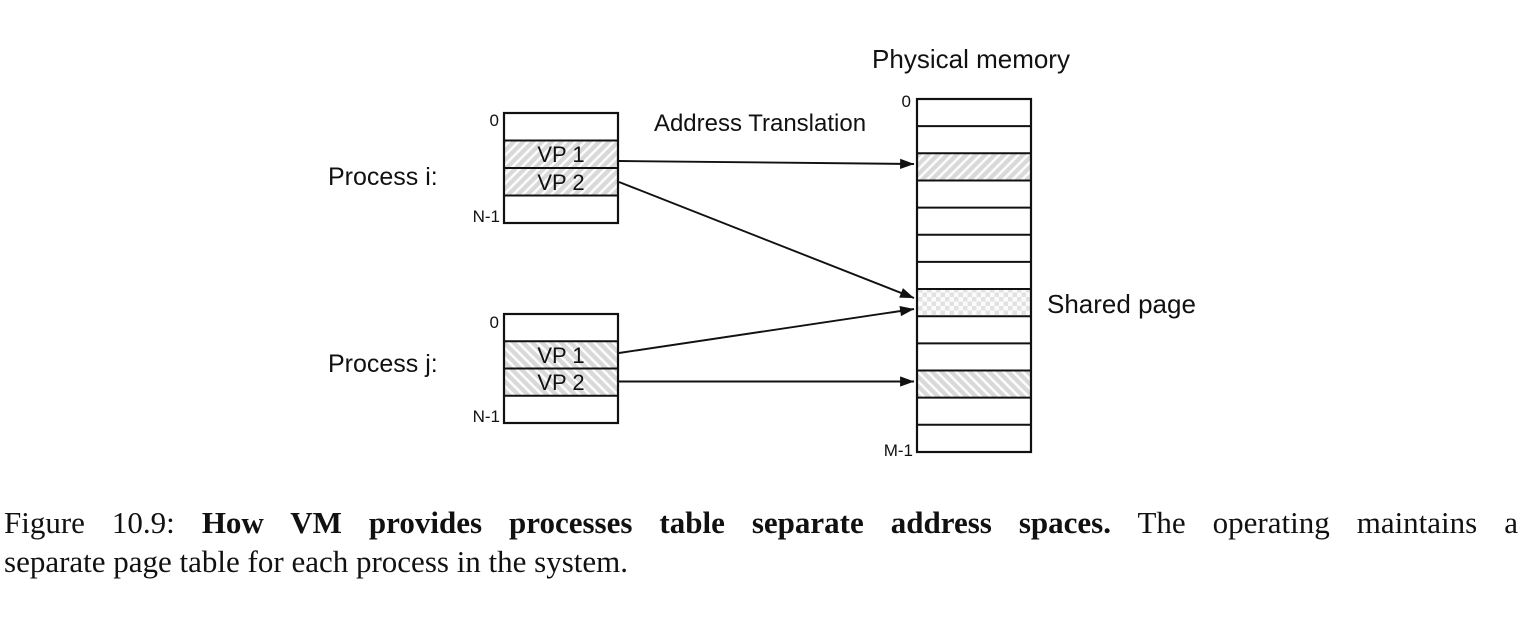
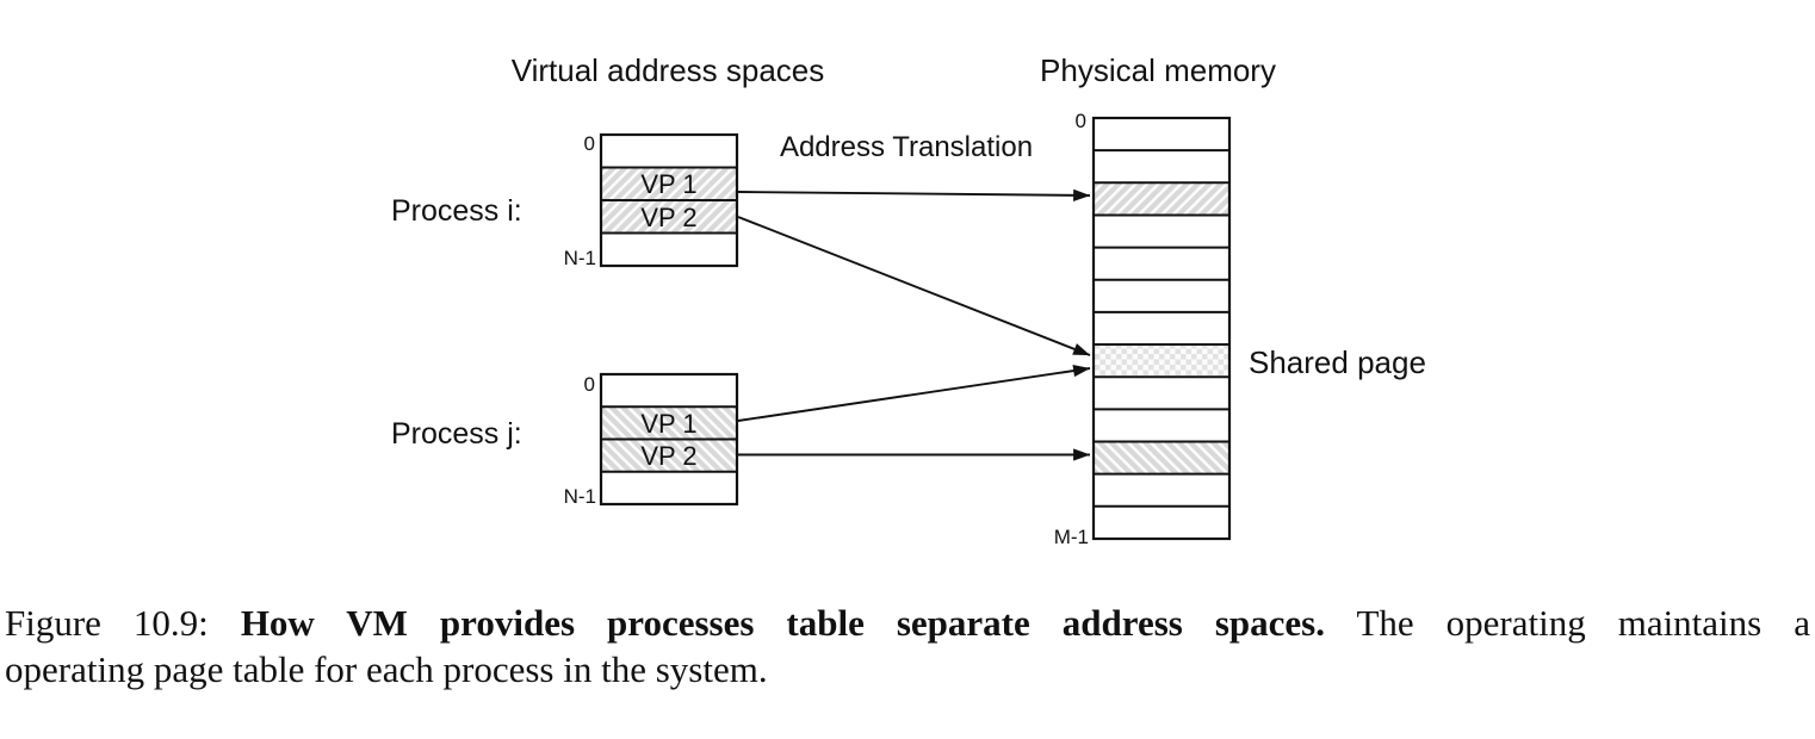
+ Virtual address spaces
  Physical memory
  Process i:
  Process j:
  VP 1
  VP 2
  0
  N-1
  VP 1
  VP 2
  0
  N-1
  0
  M-1
  Address Translation
  Shared page
  Figure 10.9: How VM provides processes table separate address spaces. The operating maintains a
- separate page table for each process in the system.
+ operating page table for each process in the system.
